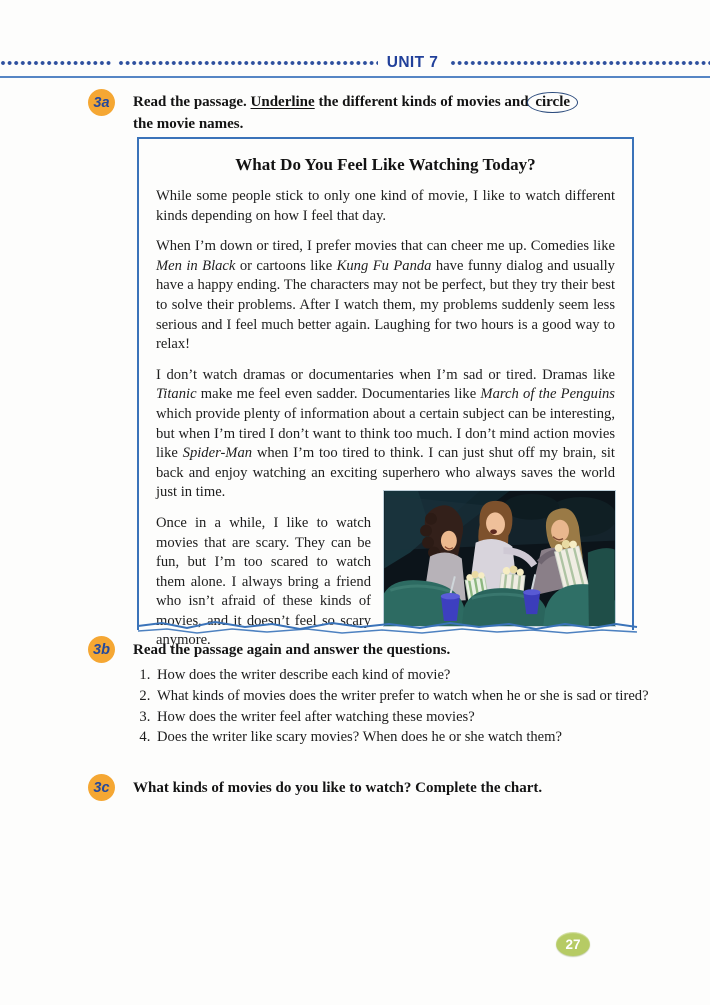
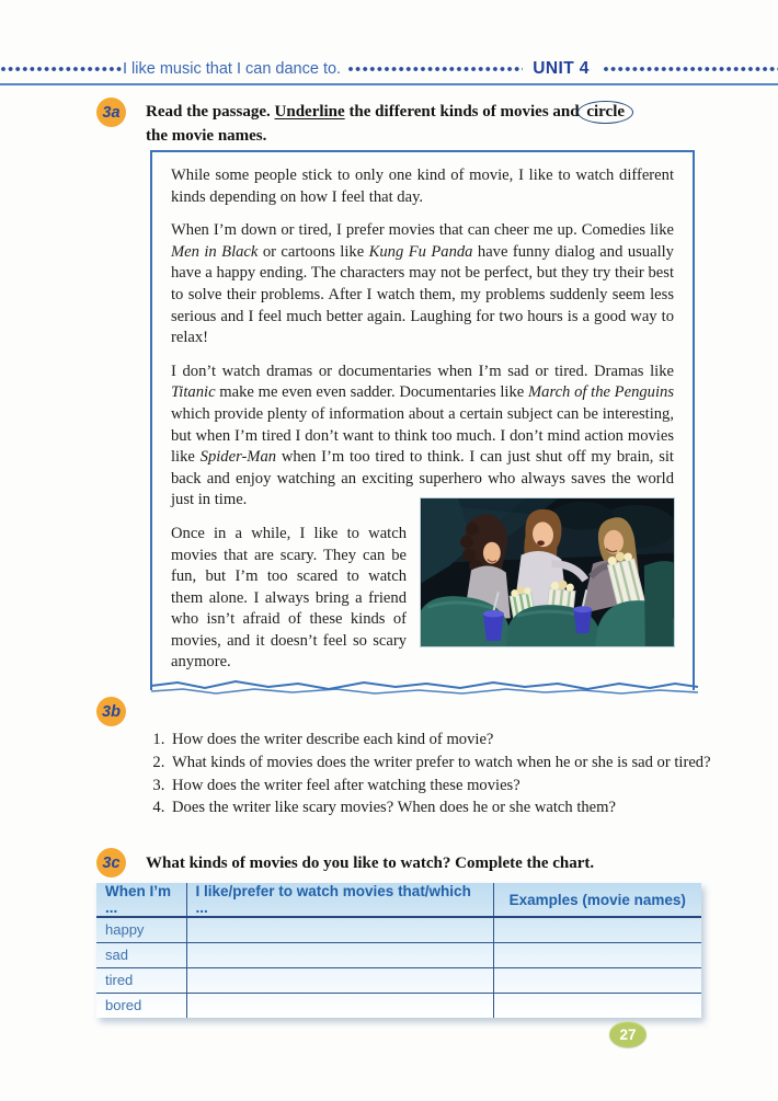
+ I like music that I can dance to.
- UNIT 7
+ UNIT 4
  3a
  Read the passage. Underline the different kinds of movies and circle the movie names.
- What Do You Feel Like Watching Today?
  While some people stick to only one kind of movie, I like to watch different kinds depending on how I feel that day.
  When I’m down or tired, I prefer movies that can cheer me up. Comedies like Men in Black or cartoons like Kung Fu Panda have funny dialog and usually have a happy ending. The characters may not be perfect, but they try their best to solve their problems. After I watch them, my problems suddenly seem less serious and I feel much better again. Laughing for two hours is a good way to relax!
- I don’t watch dramas or documentaries when I’m sad or tired. Dramas like Titanic make me feel even sadder. Documentaries like March of the Penguins which provide plenty of information about a certain subject can be interesting, but when I’m tired I don’t want to think too much. I don’t mind action movies like Spider-Man when I’m too tired to think. I can just shut off my brain, sit back and enjoy watching an exciting superhero who always saves the world just in time.
+ I don’t watch dramas or documentaries when I’m sad or tired. Dramas like Titanic make me even even sadder. Documentaries like March of the Penguins which provide plenty of information about a certain subject can be interesting, but when I’m tired I don’t want to think too much. I don’t mind action movies like Spider-Man when I’m too tired to think. I can just shut off my brain, sit back and enjoy watching an exciting superhero who always saves the world just in time.
  Once in a while, I like to watch movies that are scary. They can be fun, but I’m too scared to watch them alone. I always bring a friend who isn’t afraid of these kinds of movies, and it doesn’t feel so scary anymore.
  3b
- Read the passage again and answer the questions.
  How does the writer describe each kind of movie?
  What kinds of movies does the writer prefer to watch when he or she is sad or tired?
  How does the writer feel after watching these movies?
  Does the writer like scary movies? When does he or she watch them?
  3c
  What kinds of movies do you like to watch? Complete the chart.
+ When I’m ...	I like/prefer to watch movies that/which ...	Examples (movie names)
+ happy
+ sad
+ tired
+ bored
  27
